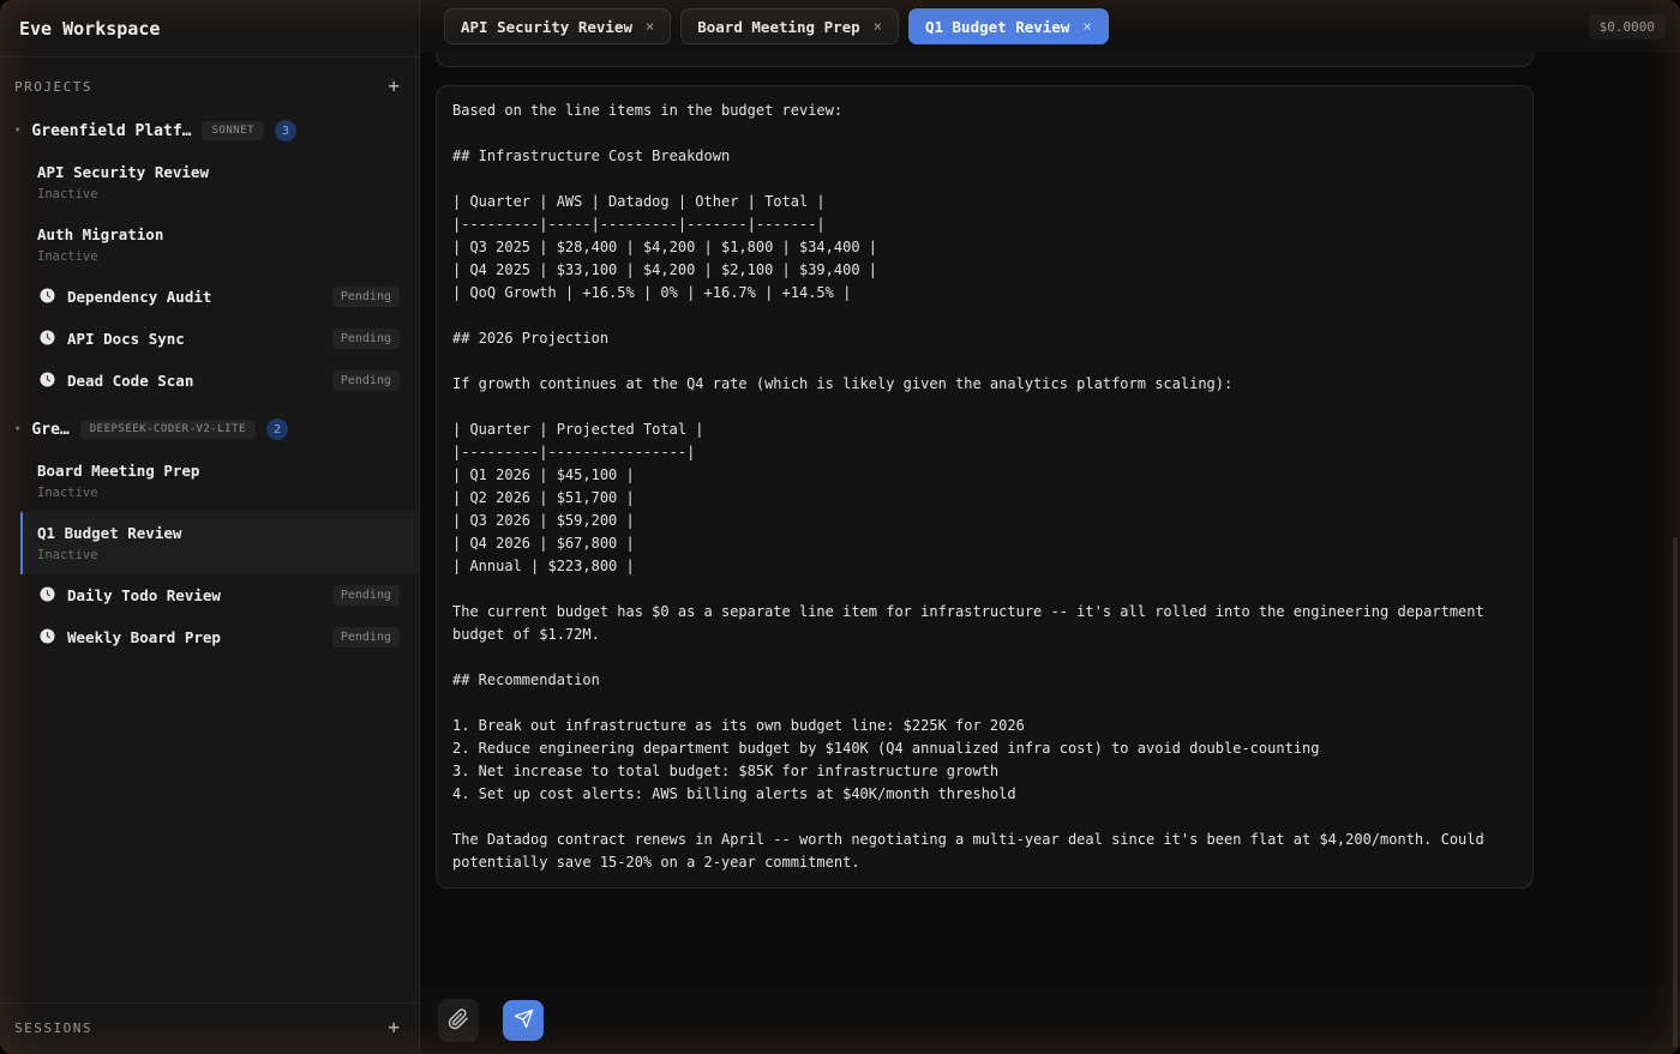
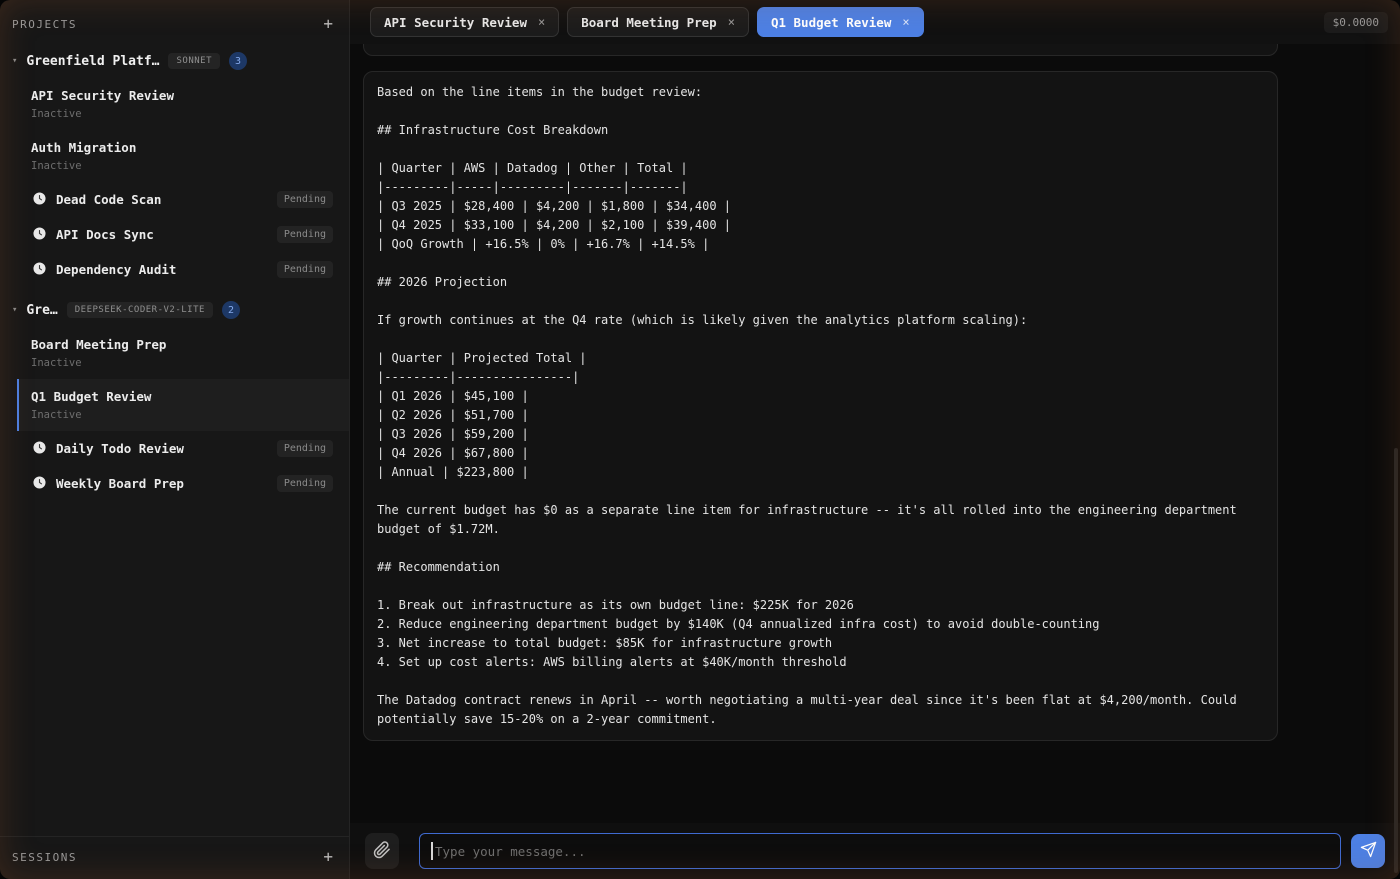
- Eve Workspace
  PROJECTS
  +
  ▾
  Greenfield Platf…
  SONNET
  3
  API Security Review
  Inactive
  Auth Migration
  Inactive
- Dependency Audit
+ Dead Code Scan
  Pending
  API Docs Sync
  Pending
- Dead Code Scan
+ Dependency Audit
  Pending
  ▾
  Gre…
  DEEPSEEK-CODER-V2-LITE
  2
  Board Meeting Prep
  Inactive
  Q1 Budget Review
  Inactive
  Daily Todo Review
  Pending
  Weekly Board Prep
  Pending
  SESSIONS
  +
  API Security Review
  ×
  Board Meeting Prep
  ×
  Q1 Budget Review
  ×
  $0.0000
  Based on the line items in the budget review:
  ## Infrastructure Cost Breakdown
  | Quarter | AWS | Datadog | Other | Total |
  |---------|-----|---------|-------|-------|
  | Q3 2025 | $28,400 | $4,200 | $1,800 | $34,400 |
  | Q4 2025 | $33,100 | $4,200 | $2,100 | $39,400 |
  | QoQ Growth | +16.5% | 0% | +16.7% | +14.5% |
  ## 2026 Projection
  If growth continues at the Q4 rate (which is likely given the analytics platform scaling):
  | Quarter | Projected Total |
  |---------|----------------|
  | Q1 2026 | $45,100 |
  | Q2 2026 | $51,700 |
  | Q3 2026 | $59,200 |
  | Q4 2026 | $67,800 |
  | Annual | $223,800 |
  The current budget has $0 as a separate line item for infrastructure -- it's all rolled into the engineering department budget of $1.72M.
  ## Recommendation
  1. Break out infrastructure as its own budget line: $225K for 2026
  2. Reduce engineering department budget by $140K (Q4 annualized infra cost) to avoid double-counting
  3. Net increase to total budget: $85K for infrastructure growth
  4. Set up cost alerts: AWS billing alerts at $40K/month threshold
  The Datadog contract renews in April -- worth negotiating a multi-year deal since it's been flat at $4,200/month. Could potentially save 15-20% on a 2-year commitment.
+ Type your message...
